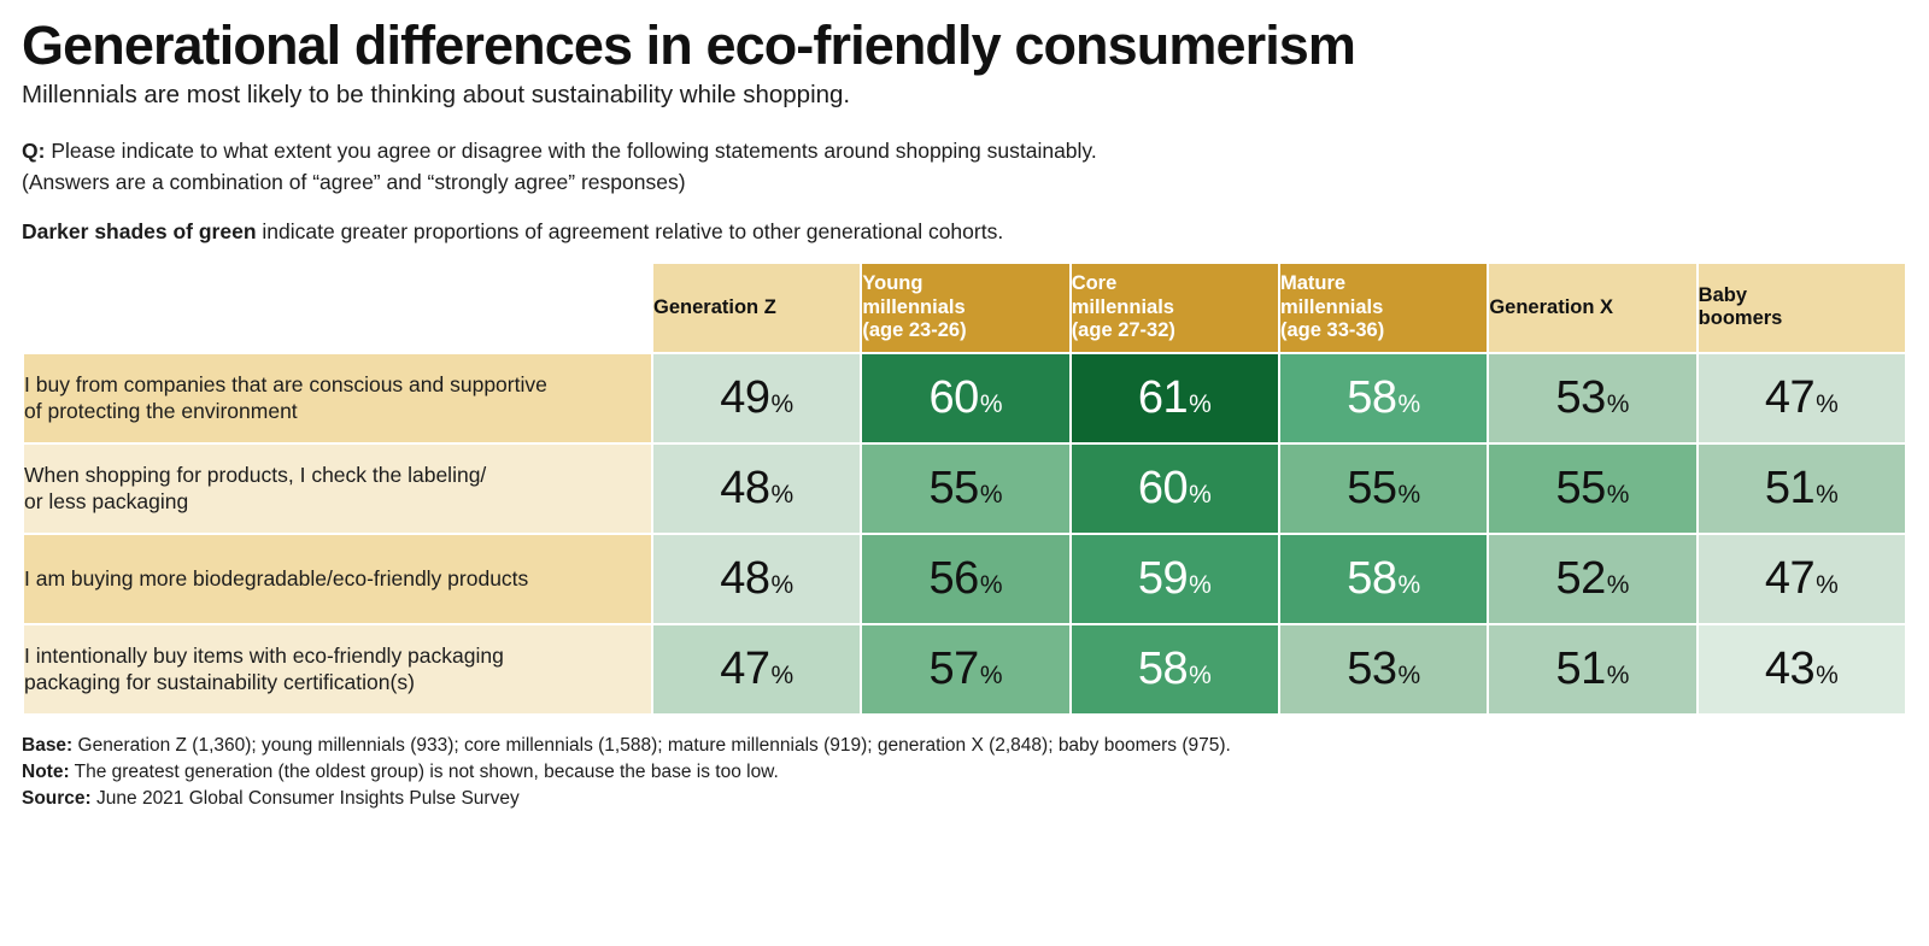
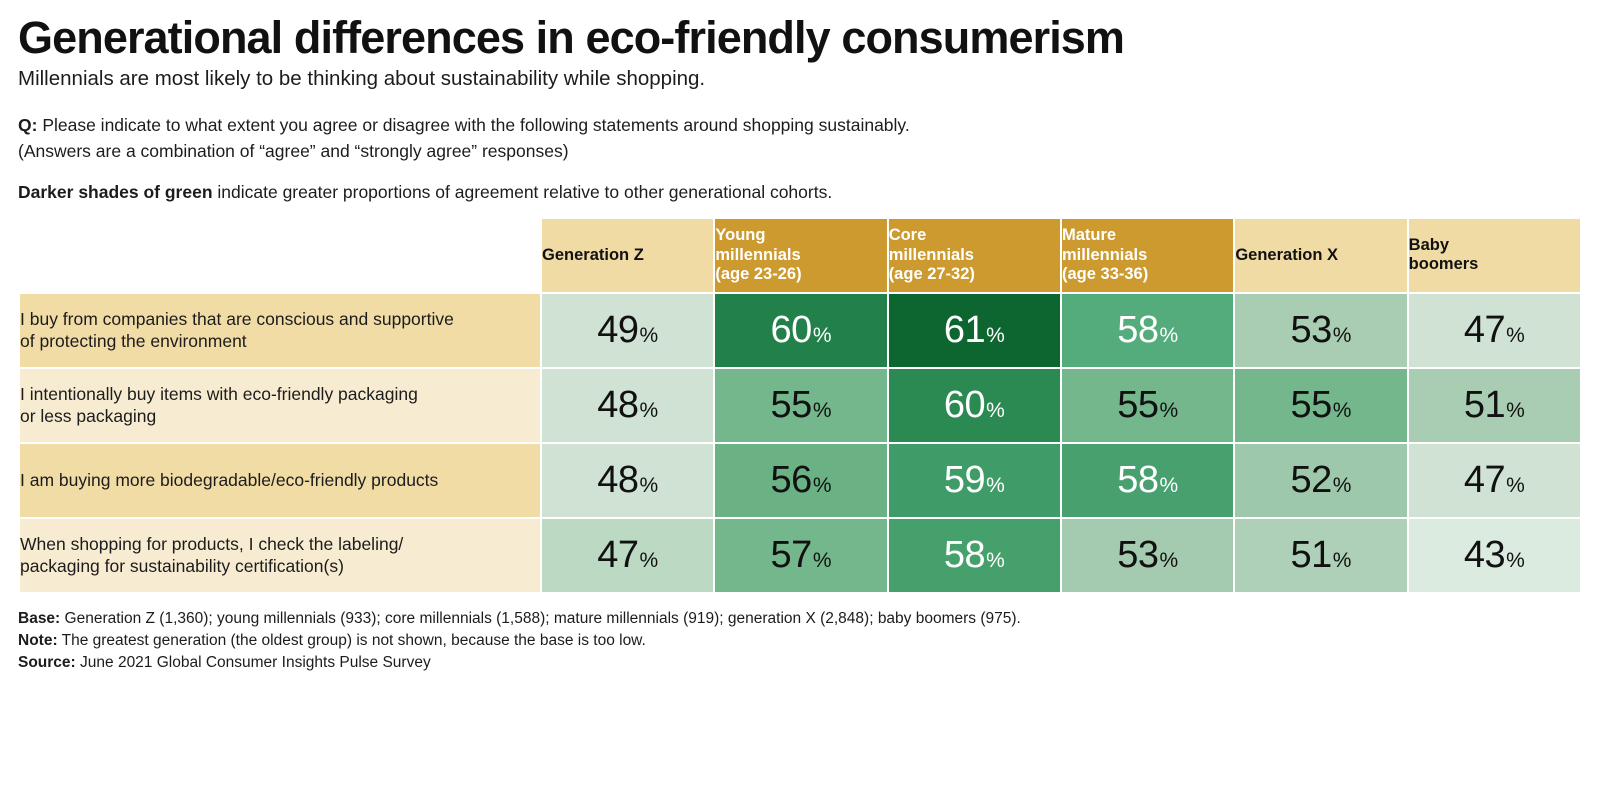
  Generational differences in eco-friendly consumerism
  Millennials are most likely to be thinking about sustainability while shopping.
  Q: Please indicate to what extent you agree or disagree with the following statements around shopping sustainably.
  (Answers are a combination of “agree” and “strongly agree” responses)
  Darker shades of green indicate greater proportions of agreement relative to other generational cohorts.
  	Generation Z	Youngmillennials(age 23-26)	Coremillennials(age 27-32)	Maturemillennials(age 33-36)	Generation X	Babyboomers
  I buy from companies that are conscious and supportiveof protecting the environment	49%	60%	61%	58%	53%	47%
- When shopping for products, I check the labeling/or less packaging	48%	55%	60%	55%	55%	51%
+ I intentionally buy items with eco-friendly packagingor less packaging	48%	55%	60%	55%	55%	51%
  I am buying more biodegradable/eco-friendly products	48%	56%	59%	58%	52%	47%
- I intentionally buy items with eco-friendly packagingpackaging for sustainability certification(s)	47%	57%	58%	53%	51%	43%
+ When shopping for products, I check the labeling/packaging for sustainability certification(s)	47%	57%	58%	53%	51%	43%
  Base: Generation Z (1,360); young millennials (933); core millennials (1,588); mature millennials (919); generation X (2,848); baby boomers (975).
  Note: The greatest generation (the oldest group) is not shown, because the base is too low.
  Source: June 2021 Global Consumer Insights Pulse Survey
